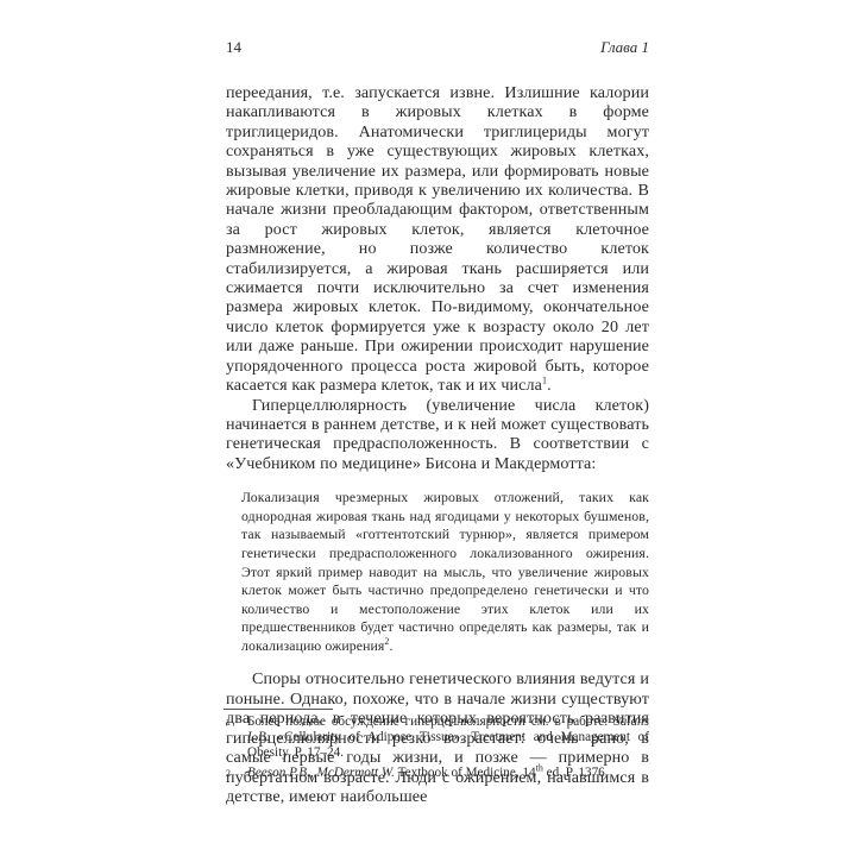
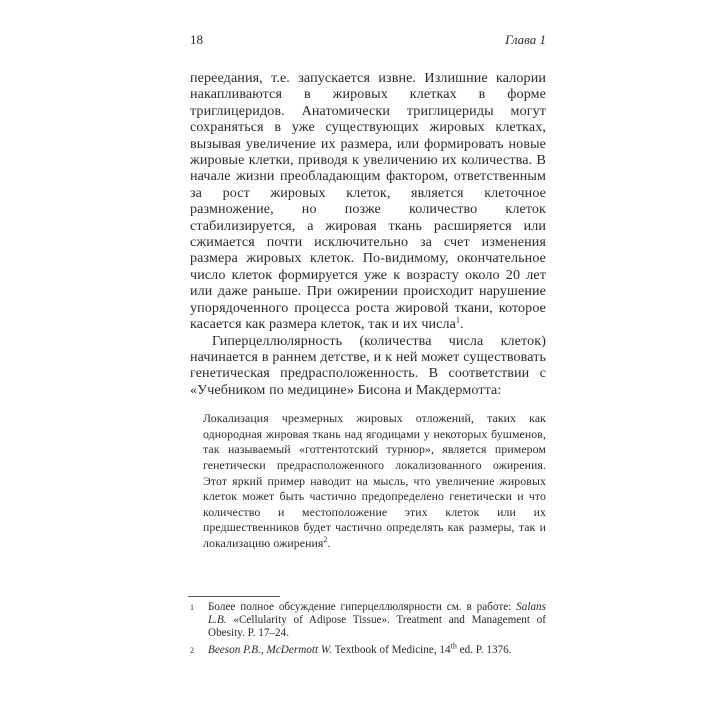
- 14
+ 18
  Глава 1
- переедания, т.е. запускается извне. Излишние калории накапливаются в жировых клетках в форме триглицеридов. Анатомически триглицериды могут сохраняться в уже существующих жировых клетках, вызывая увеличение их размера, или формировать новые жировые клетки, приводя к увеличению их количества. В начале жизни преобладающим фактором, ответственным за рост жировых клеток, является клеточное размножение, но позже количество клеток стабилизируется, а жировая ткань расширяется или сжимается почти исключительно за счет изменения размера жировых клеток. По-видимому, окончательное число клеток формируется уже к возрасту около 20 лет или даже раньше. При ожирении происходит нарушение упорядоченного процесса роста жировой быть, которое касается как размера клеток, так и их числа1.
+ переедания, т.е. запускается извне. Излишние калории накапливаются в жировых клетках в форме триглицеридов. Анатомически триглицериды могут сохраняться в уже существующих жировых клетках, вызывая увеличение их размера, или формировать новые жировые клетки, приводя к увеличению их количества. В начале жизни преобладающим фактором, ответственным за рост жировых клеток, является клеточное размножение, но позже количество клеток стабилизируется, а жировая ткань расширяется или сжимается почти исключительно за счет изменения размера жировых клеток. По-видимому, окончательное число клеток формируется уже к возрасту около 20 лет или даже раньше. При ожирении происходит нарушение упорядоченного процесса роста жировой ткани, которое касается как размера клеток, так и их числа1.
- Гиперцеллюлярность (увеличение числа клеток) начинается в раннем детстве, и к ней может существовать генетическая предрасположенность. В соответствии с «Учебником по медицине» Бисона и Макдермотта:
+ Гиперцеллюлярность (количества числа клеток) начинается в раннем детстве, и к ней может существовать генетическая предрасположенность. В соответствии с «Учебником по медицине» Бисона и Макдермотта:
  Локализация чрезмерных жировых отложений, таких как однородная жировая ткань над ягодицами у некоторых бушменов, так называемый «готтентотский турнюр», является примером генетически предрасположенного локализованного ожирения. Этот яркий пример наводит на мысль, что увеличение жировых клеток может быть частично предопределено генетически и что количество и местоположение этих клеток или их предшественников будет частично определять как размеры, так и локализацию ожирения2.
- Споры относительно генетического влияния ведутся и поныне. Однако, похоже, что в начале жизни существуют два периода, в течение которых вероятность развития гиперцеллюлярности резко возрастает: очень рано, в самые первые годы жизни, и позже — примерно в пубертатном возрасте. Люди с ожирением, начавшимся в детстве, имеют наибольшее
  1
  Более полное обсуждение гиперцеллюлярности см. в работе: Salans L.B. «Cellularity of Adipose Tissue». Treatment and Management of Obesity. P. 17–24.
  2
  Beeson P.B., McDermott W. Textbook of Medicine, 14th ed. P. 1376.
